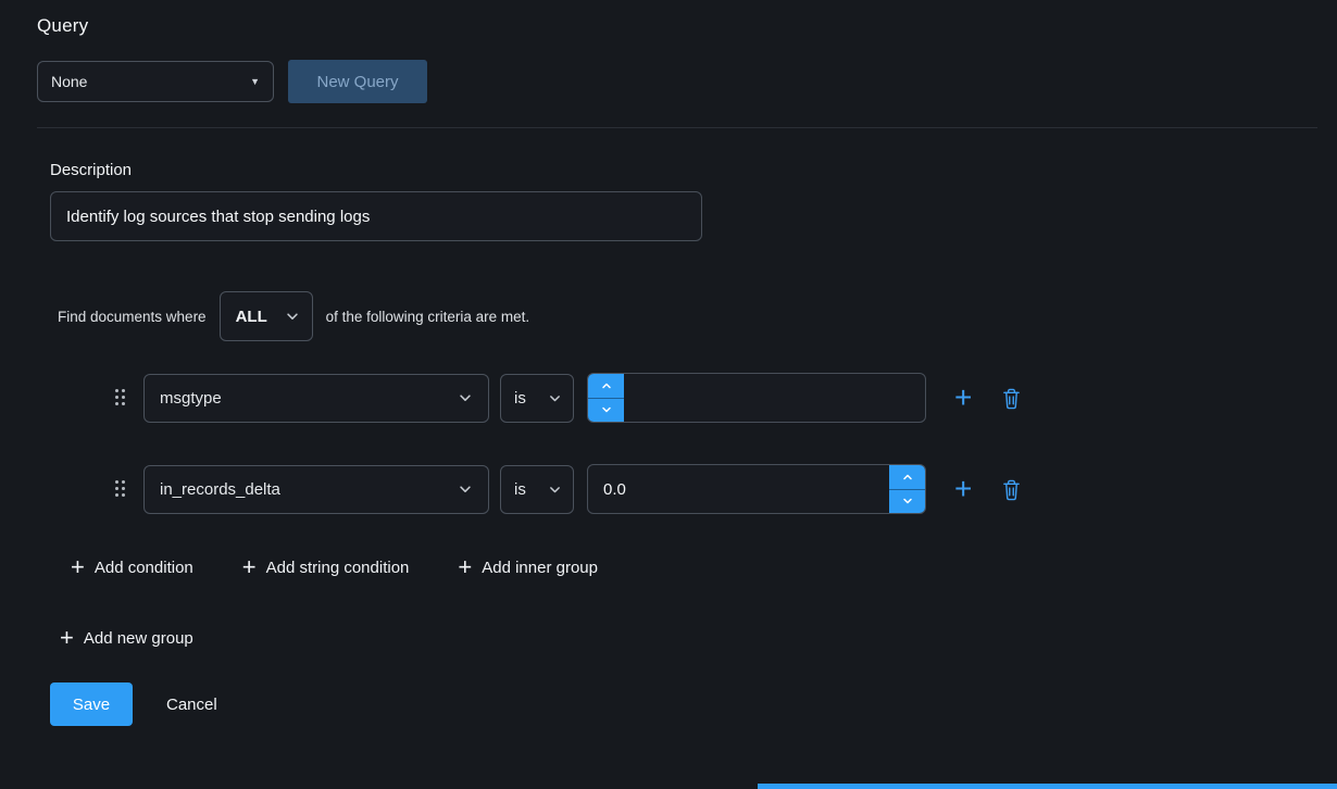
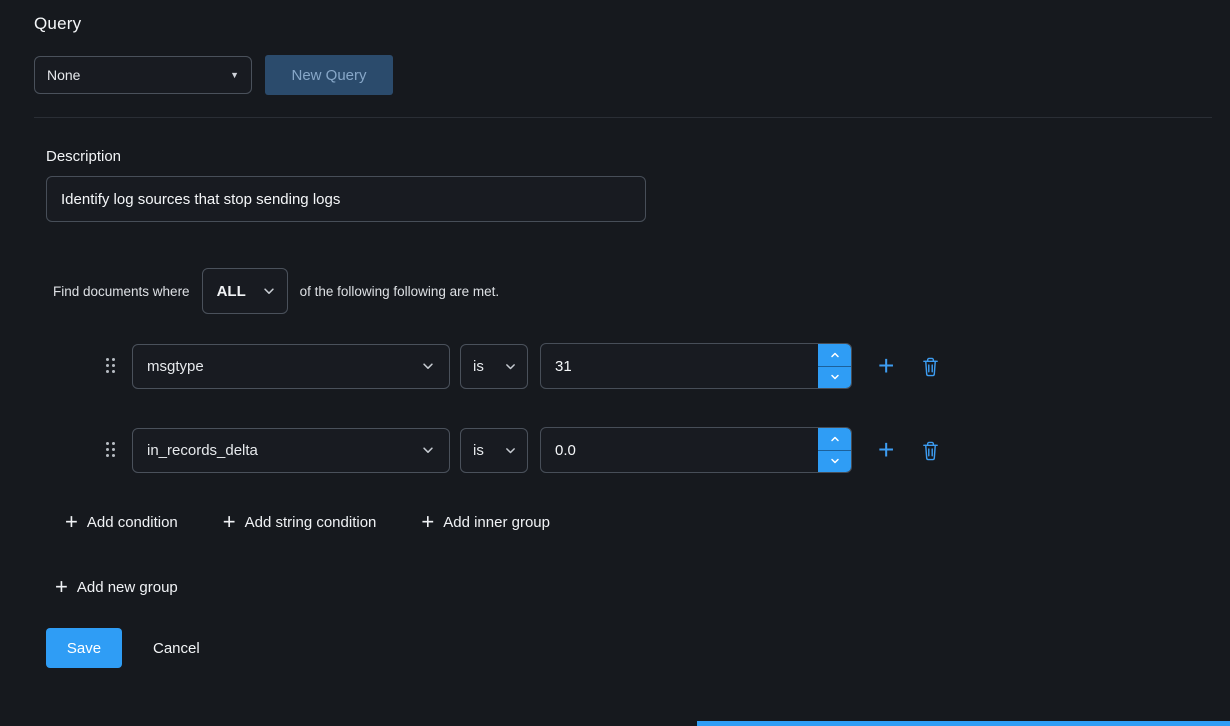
  Query
  None
  ▼
  New Query
  Description
  Identify log sources that stop sending logs
  Find documents where
  ALL
- of the following criteria are met.
+ of the following following are met.
  msgtype
  is
+ 31
  +
  in_records_delta
  is
  0.0
  +
  +
  Add condition
  +
  Add string condition
  +
  Add inner group
  +
  Add new group
  Save
  Cancel
